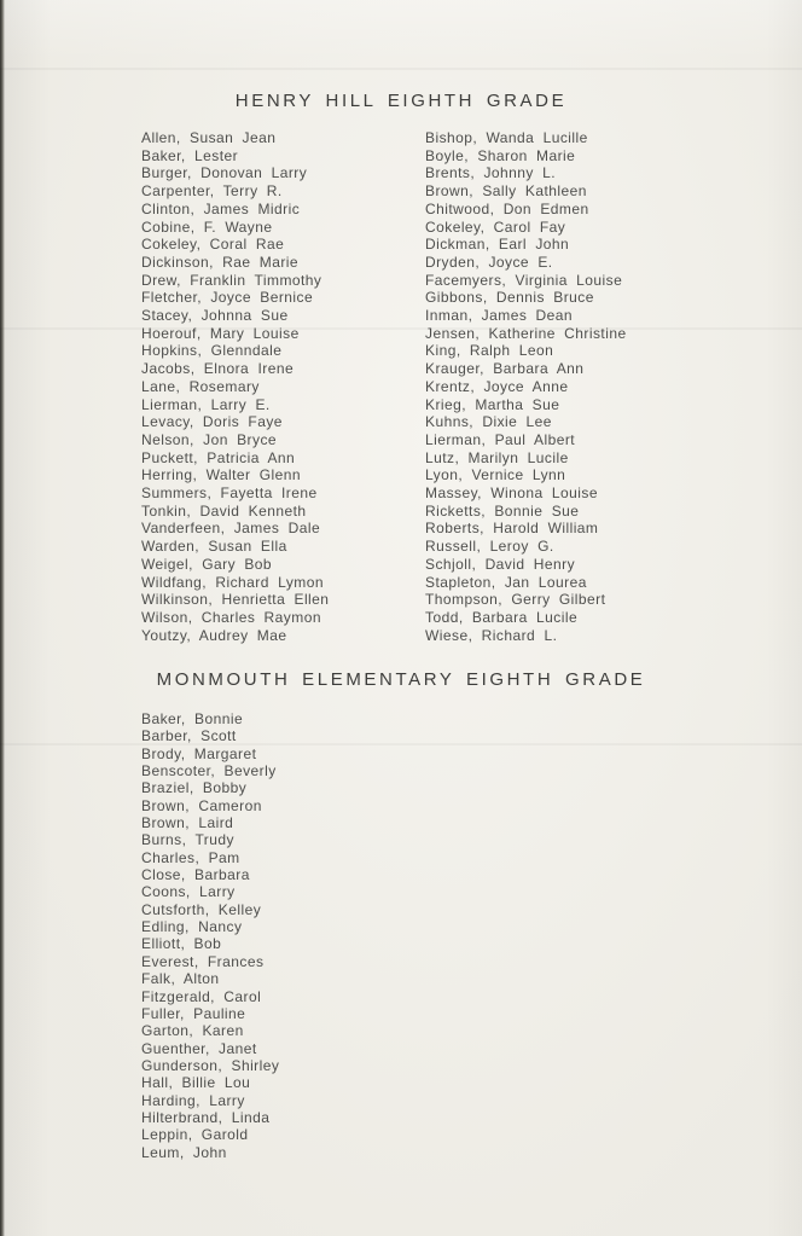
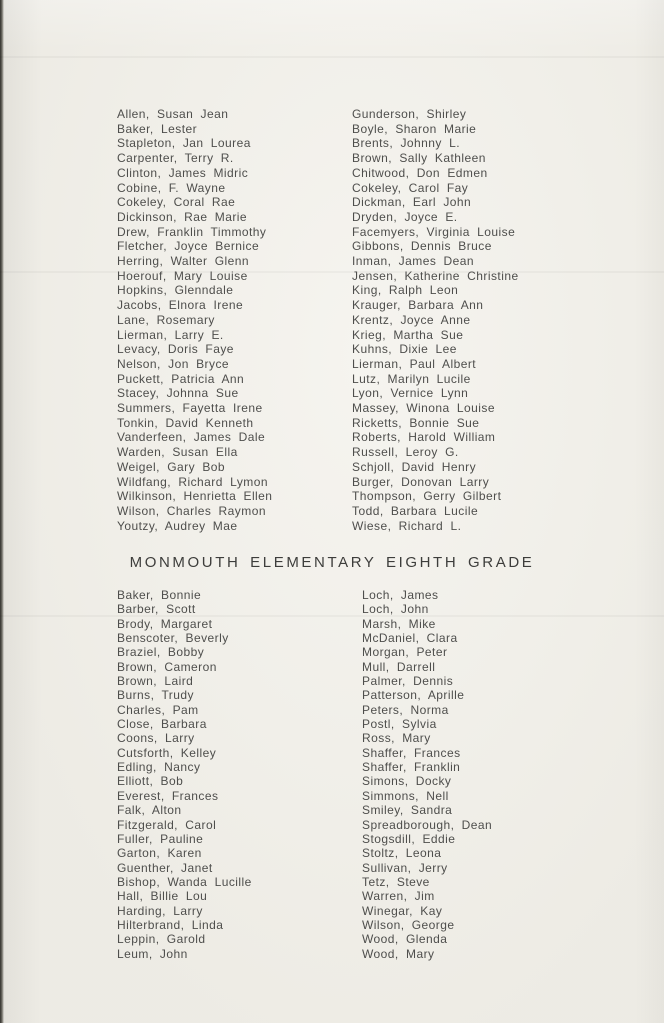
- HENRY HILL EIGHTH GRADE
  Allen, Susan Jean
  Baker, Lester
- Burger, Donovan Larry
+ Stapleton, Jan Lourea
  Carpenter, Terry R.
  Clinton, James Midric
  Cobine, F. Wayne
  Cokeley, Coral Rae
  Dickinson, Rae Marie
  Drew, Franklin Timmothy
  Fletcher, Joyce Bernice
- Stacey, Johnna Sue
+ Herring, Walter Glenn
  Hoerouf, Mary Louise
  Hopkins, Glenndale
  Jacobs, Elnora Irene
  Lane, Rosemary
  Lierman, Larry E.
  Levacy, Doris Faye
  Nelson, Jon Bryce
  Puckett, Patricia Ann
- Herring, Walter Glenn
+ Stacey, Johnna Sue
  Summers, Fayetta Irene
  Tonkin, David Kenneth
  Vanderfeen, James Dale
  Warden, Susan Ella
  Weigel, Gary Bob
  Wildfang, Richard Lymon
  Wilkinson, Henrietta Ellen
  Wilson, Charles Raymon
  Youtzy, Audrey Mae
- Bishop, Wanda Lucille
+ Gunderson, Shirley
  Boyle, Sharon Marie
  Brents, Johnny L.
  Brown, Sally Kathleen
  Chitwood, Don Edmen
  Cokeley, Carol Fay
  Dickman, Earl John
  Dryden, Joyce E.
  Facemyers, Virginia Louise
  Gibbons, Dennis Bruce
  Inman, James Dean
  Jensen, Katherine Christine
  King, Ralph Leon
  Krauger, Barbara Ann
  Krentz, Joyce Anne
  Krieg, Martha Sue
  Kuhns, Dixie Lee
  Lierman, Paul Albert
  Lutz, Marilyn Lucile
  Lyon, Vernice Lynn
  Massey, Winona Louise
  Ricketts, Bonnie Sue
  Roberts, Harold William
  Russell, Leroy G.
  Schjoll, David Henry
- Stapleton, Jan Lourea
+ Burger, Donovan Larry
  Thompson, Gerry Gilbert
  Todd, Barbara Lucile
  Wiese, Richard L.
  MONMOUTH ELEMENTARY EIGHTH GRADE
  Baker, Bonnie
  Barber, Scott
  Brody, Margaret
  Benscoter, Beverly
  Braziel, Bobby
  Brown, Cameron
  Brown, Laird
  Burns, Trudy
  Charles, Pam
  Close, Barbara
  Coons, Larry
  Cutsforth, Kelley
  Edling, Nancy
  Elliott, Bob
  Everest, Frances
  Falk, Alton
  Fitzgerald, Carol
  Fuller, Pauline
  Garton, Karen
  Guenther, Janet
- Gunderson, Shirley
+ Bishop, Wanda Lucille
  Hall, Billie Lou
  Harding, Larry
  Hilterbrand, Linda
  Leppin, Garold
  Leum, John
+ Loch, James
+ Loch, John
+ Marsh, Mike
+ McDaniel, Clara
+ Morgan, Peter
+ Mull, Darrell
+ Palmer, Dennis
+ Patterson, Aprille
+ Peters, Norma
+ Postl, Sylvia
+ Ross, Mary
+ Shaffer, Frances
+ Shaffer, Franklin
+ Simons, Docky
+ Simmons, Nell
+ Smiley, Sandra
+ Spreadborough, Dean
+ Stogsdill, Eddie
+ Stoltz, Leona
+ Sullivan, Jerry
+ Tetz, Steve
+ Warren, Jim
+ Winegar, Kay
+ Wilson, George
+ Wood, Glenda
+ Wood, Mary
